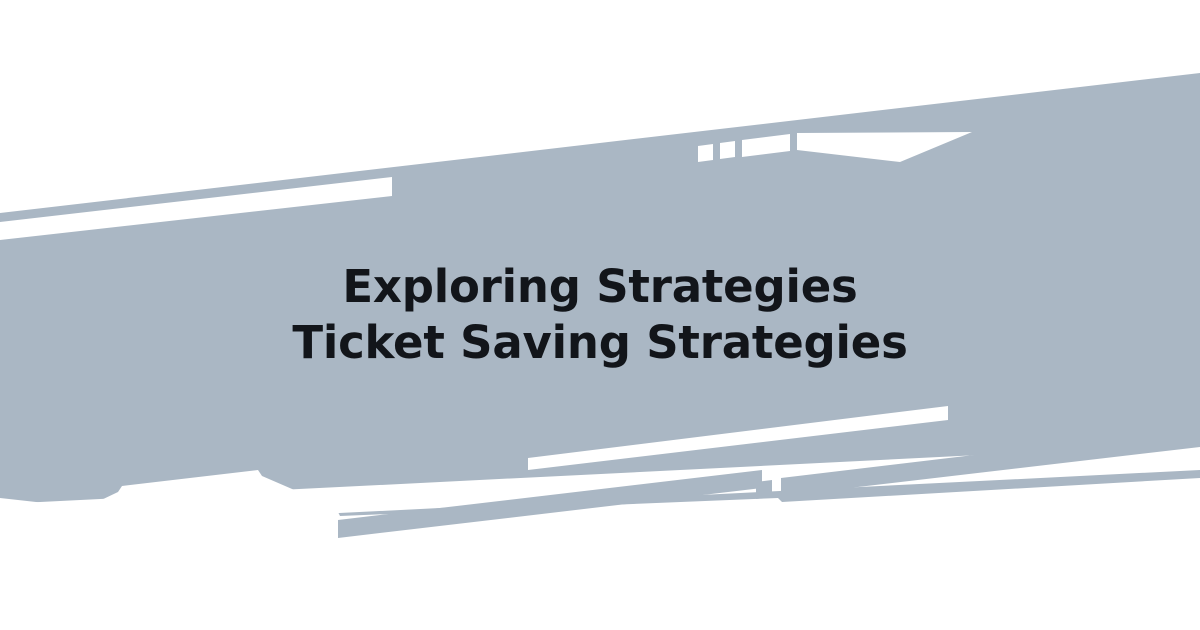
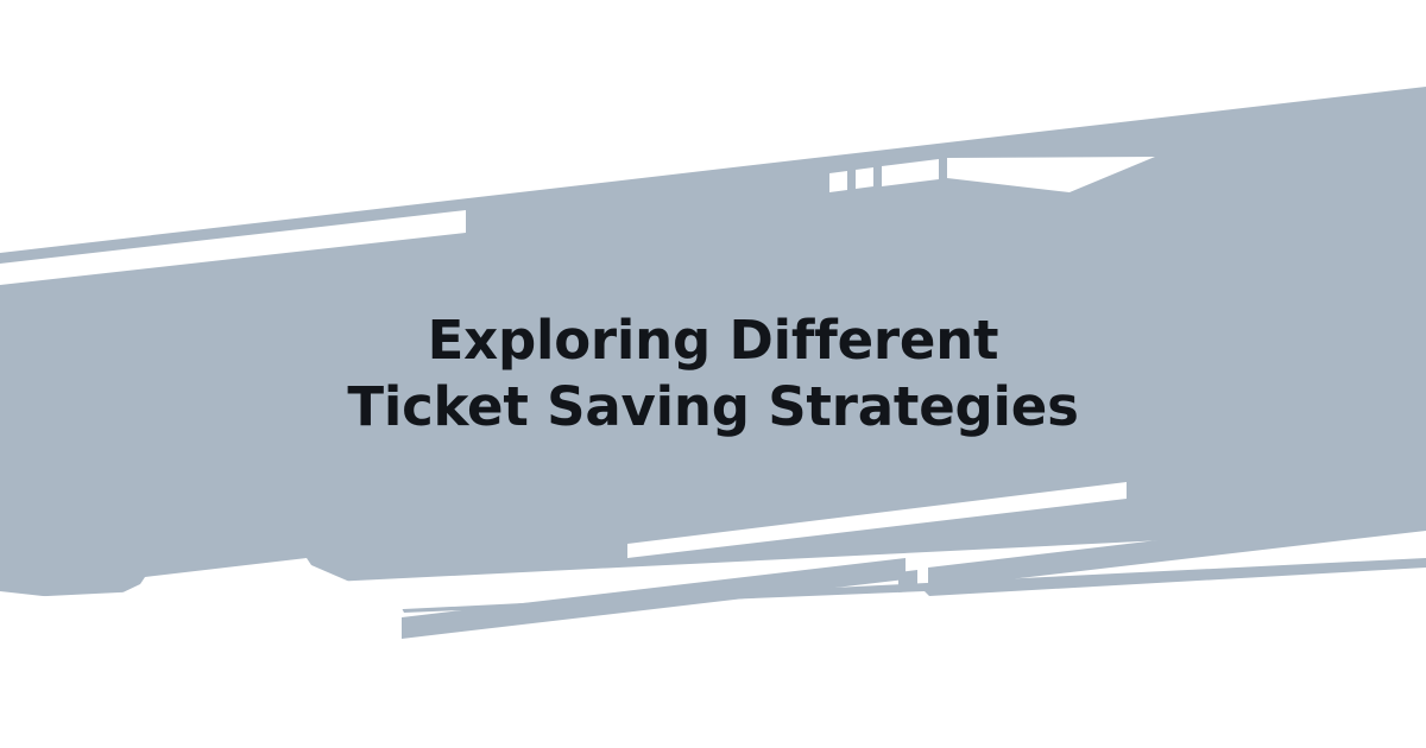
- Exploring Strategies Ticket Saving Strategies
+ Exploring Different Ticket Saving Strategies
